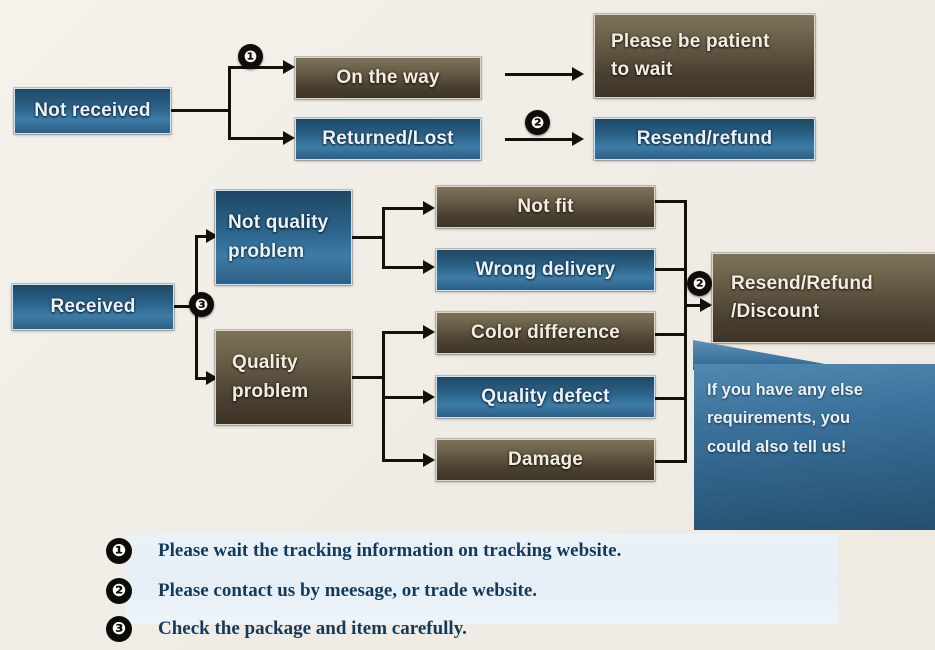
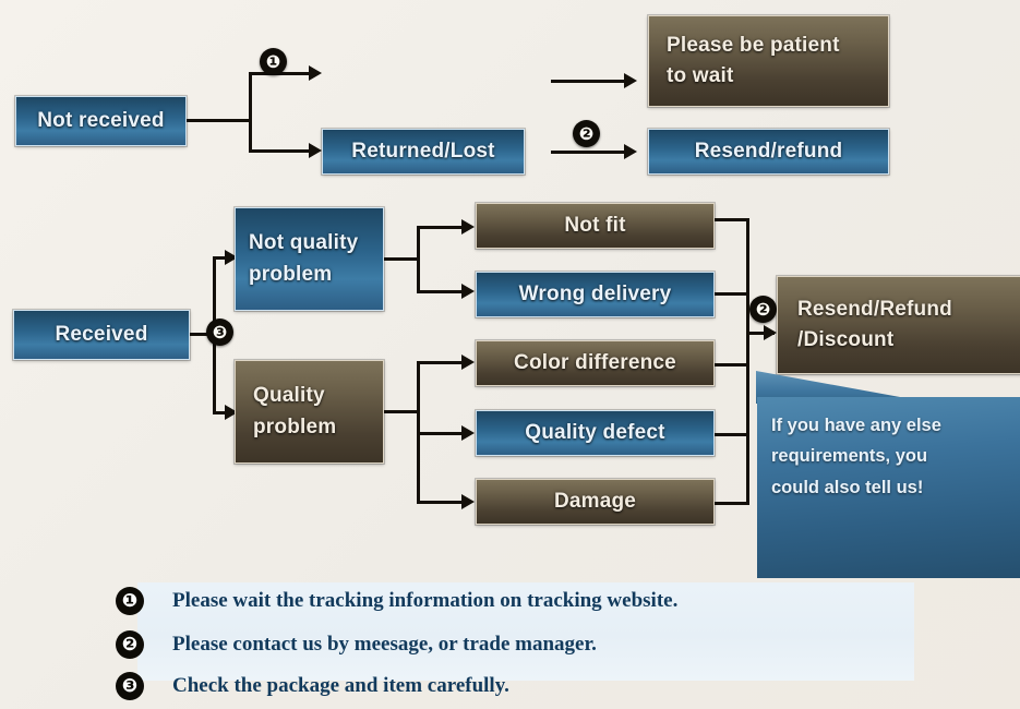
  Not received
  ❶
- On the way
  Returned/Lost
  ❷
  Please be patient
  to wait
  Resend/refund
  Received
  ❸
  Not quality
  problem
  Quality
  problem
  Not fit
  Wrong delivery
  Color difference
  Quality defect
  Damage
  ❷
  Resend/Refund
  /Discount
  If you have any else
  requirements, you
  could also tell us!
  ❶
  Please wait the tracking information on tracking website.
  ❷
- Please contact us by meesage, or trade website.
+ Please contact us by meesage, or trade manager.
  ❸
  Check the package and item carefully.
